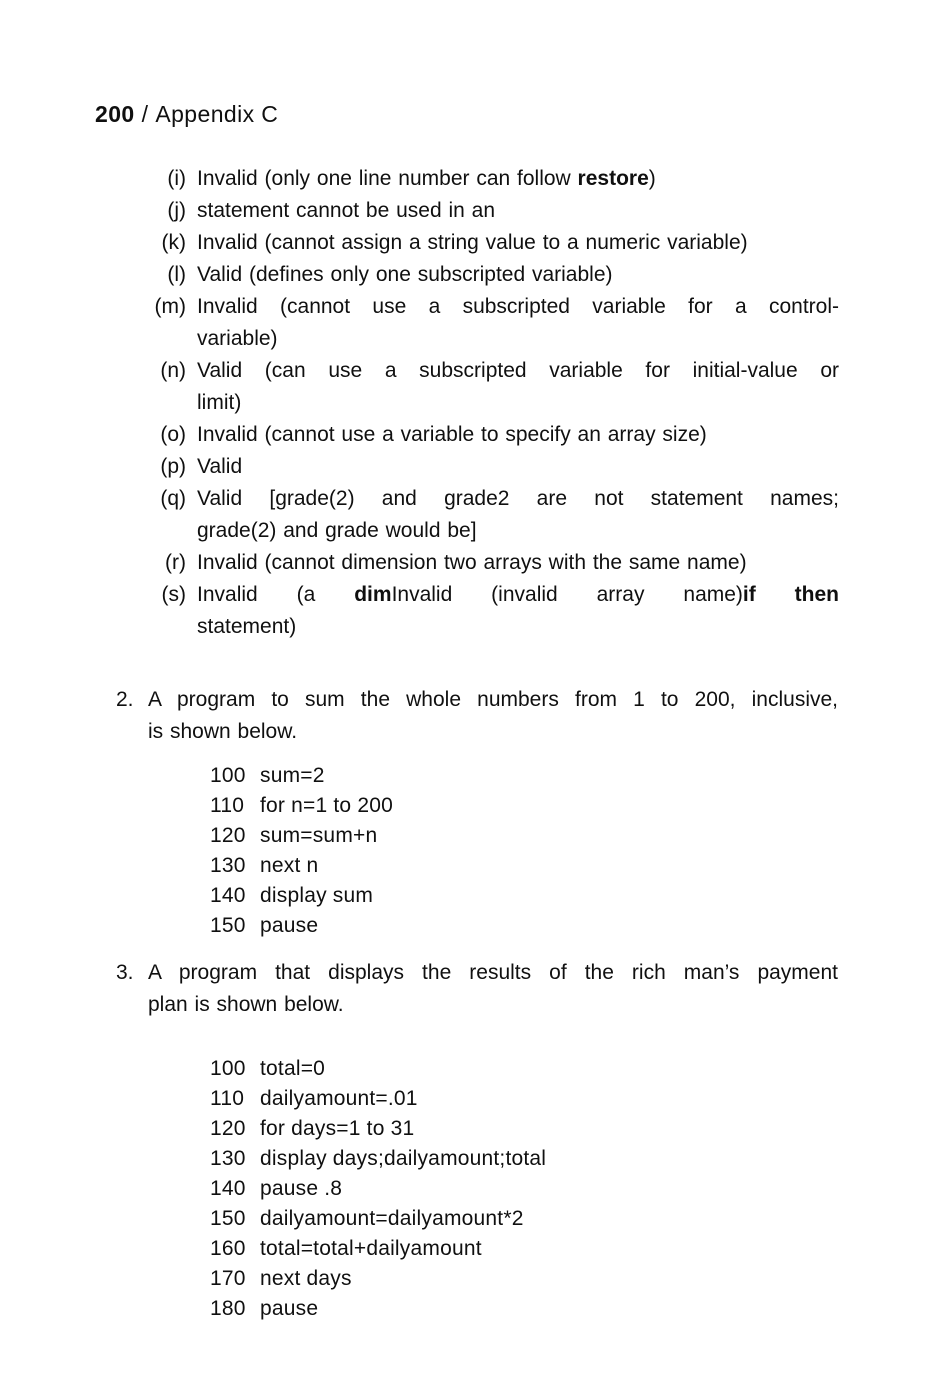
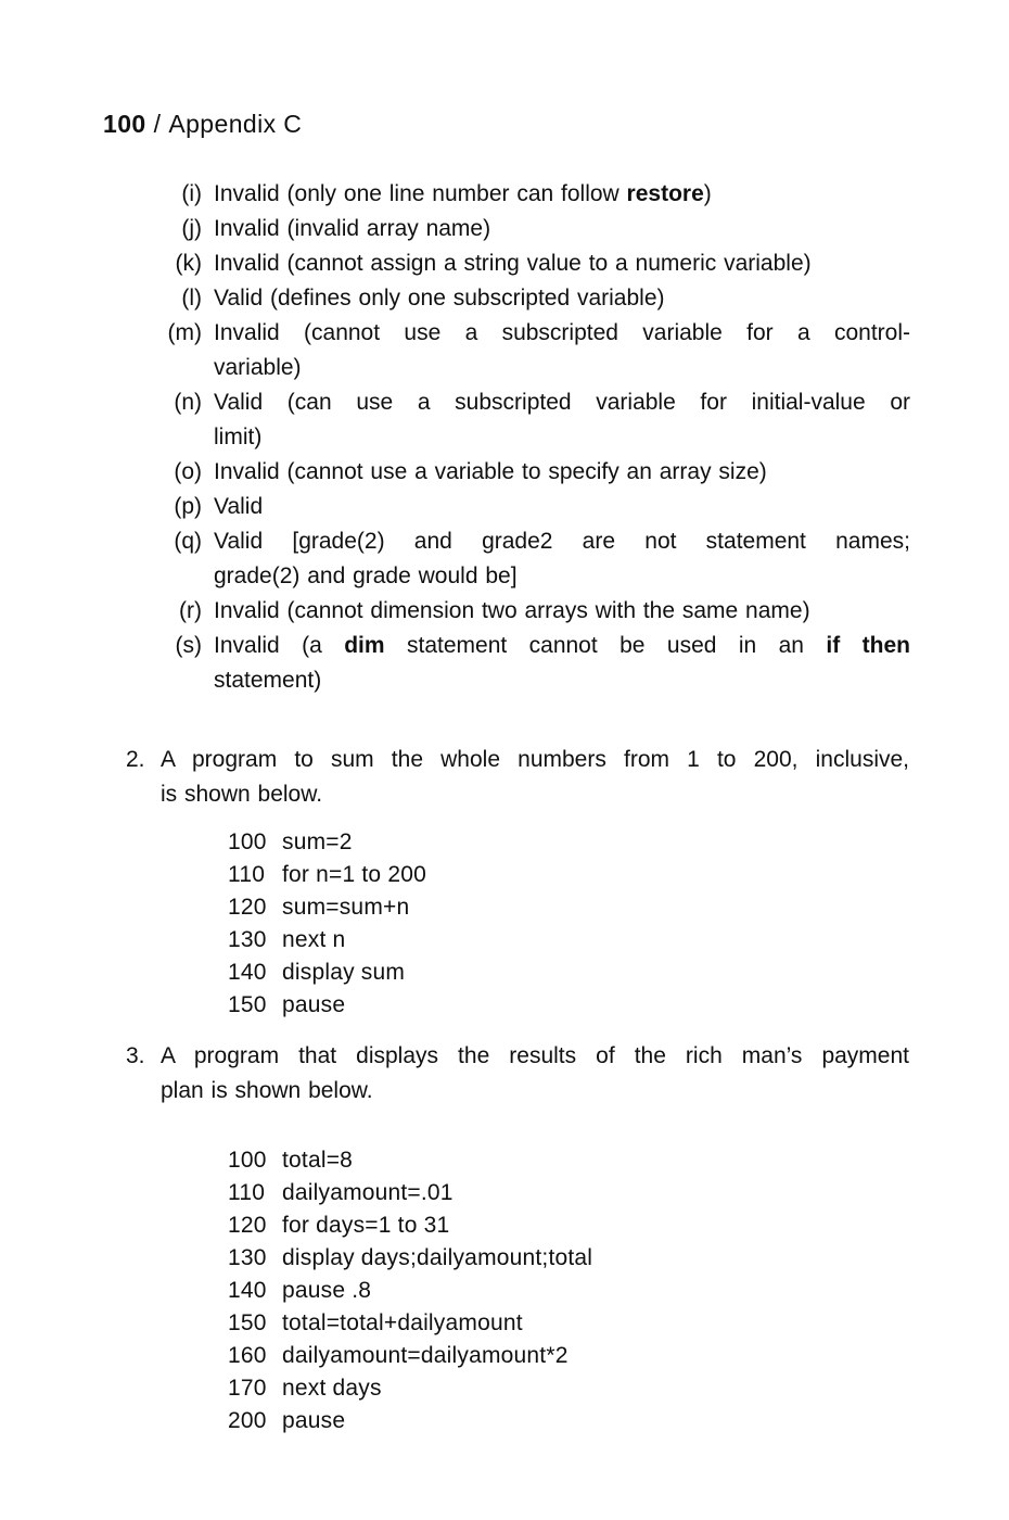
- 200 / Appendix C
+ 100 / Appendix C
  (i)
  Invalid (only one line number can follow restore)
  (j)
- statement cannot be used in an
+ Invalid (invalid array name)
  (k)
  Invalid (cannot assign a string value to a numeric variable)
  (l)
  Valid (defines only one subscripted variable)
  (m)
  Invalid (cannot use a subscripted variable for a control-
  variable)
  (n)
  Valid (can use a subscripted variable for initial-value or
  limit)
  (o)
  Invalid (cannot use a variable to specify an array size)
  (p)
  Valid
  (q)
  Valid [grade(2) and grade2 are not statement names;
  grade(2) and grade would be]
  (r)
  Invalid (cannot dimension two arrays with the same name)
  (s)
- Invalid (a dimInvalid (invalid array name)if then
+ Invalid (a dim statement cannot be used in an if then
  statement)
  2.
  A program to sum the whole numbers from 1 to 200, inclusive,
  is shown below.
  100
  sum=2
  110
  for n=1 to 200
  120
  sum=sum+n
  130
  next n
  140
  display sum
  150
  pause
  3.
  A program that displays the results of the rich man’s payment
  plan is shown below.
  100
- total=0
+ total=8
  110
  dailyamount=.01
  120
  for days=1 to 31
  130
  display days;dailyamount;total
  140
  pause .8
  150
- dailyamount=dailyamount*2
+ total=total+dailyamount
  160
- total=total+dailyamount
+ dailyamount=dailyamount*2
  170
  next days
- 180
+ 200
  pause
